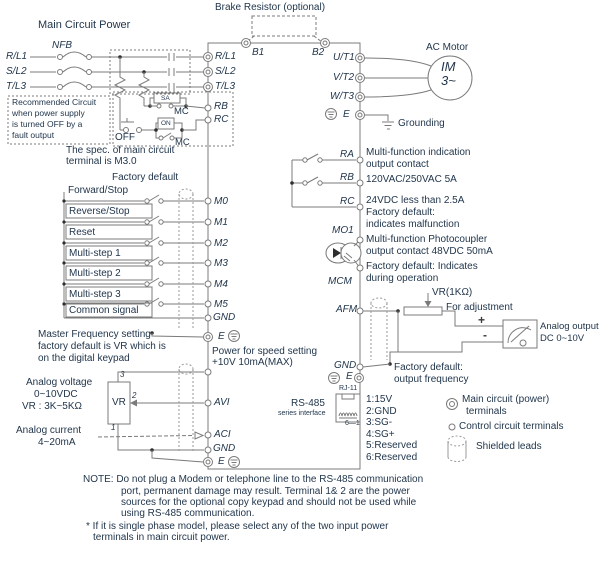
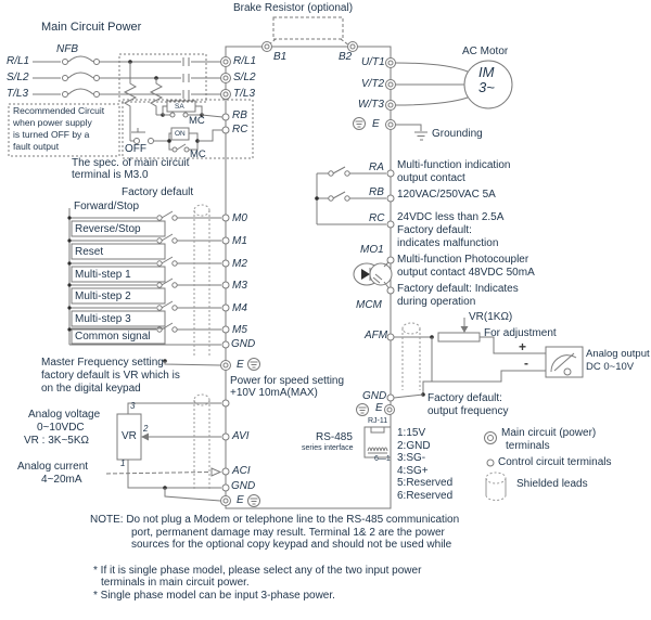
  Brake Resistor (optional)
  Main Circuit Power
  NFB
  R/L1
  S/L2
  T/L3
  R/L1
  S/L2
  T/L3
  B1
  B2
  AC Motor
  IM
  3~
  U/T1
  V/T2
  W/T3
  E
  Grounding
  Recommended Circuit
  when power supply
  is turned OFF by a
  fault output
  OFF
  MC
  MC
  RB
  RC
  The spec. of main circuit
  terminal is M3.0
  Factory default
  Forward/Stop
  Reverse/Stop
  Reset
  Multi-step 1
  Multi-step 2
  Multi-step 3
  Common signal
  M0
  M1
  M2
  M3
  M4
  M5
  GND
  E
  Master Frequency setting
  factory default is VR which is
  on the digital keypad
  Power for speed setting
  +10V 10mA(MAX)
  3
  2
  1
  VR
  Analog voltage
  0~10VDC
  VR : 3K~5KΩ
  Analog current
  4~20mA
  AVI
  ACI
  GND
  E
  RA
  RB
  RC
  MO1
  MCM
  AFM
  GND
  E
  Multi-function indication
  output contact
  120VAC/250VAC 5A
  24VDC less than 2.5A
  Factory default:
  indicates malfunction
  Multi-function Photocoupler
  output contact 48VDC 50mA
  Factory default: Indicates
  during operation
  VR(1KΩ)
  For adjustment
  +
  -
  Analog output
  DC 0~10V
  Factory default:
  output frequency
  RS-485
  1:15V
  2:GND
  3:SG-
  4:SG+
  5:Reserved
  6:Reserved
  Main circuit (power)
  terminals
  Control circuit terminals
  Shielded leads
  NOTE: Do not plug a Modem or telephone line to the RS-485 communication
  port, permanent damage may result. Terminal 1& 2 are the power
  sources for the optional copy keypad and should not be used while
- using RS-485 communication.
  * If it is single phase model, please select any of the two input power
  terminals in main circuit power.
+ * Single phase model can be input 3-phase power.
